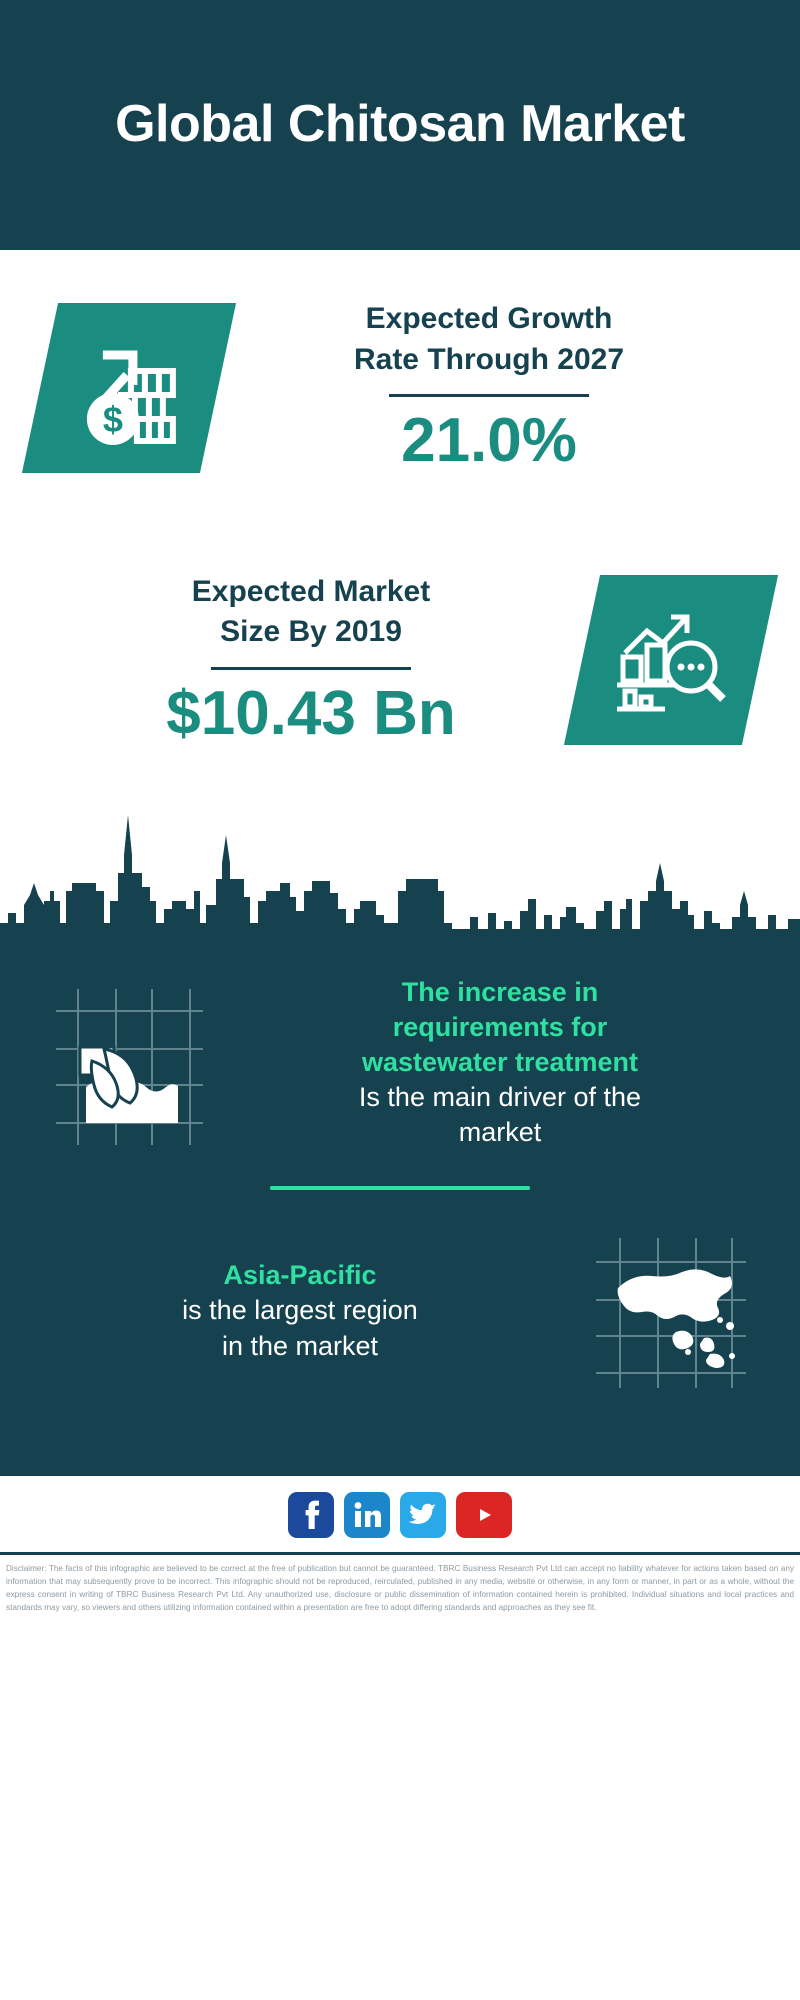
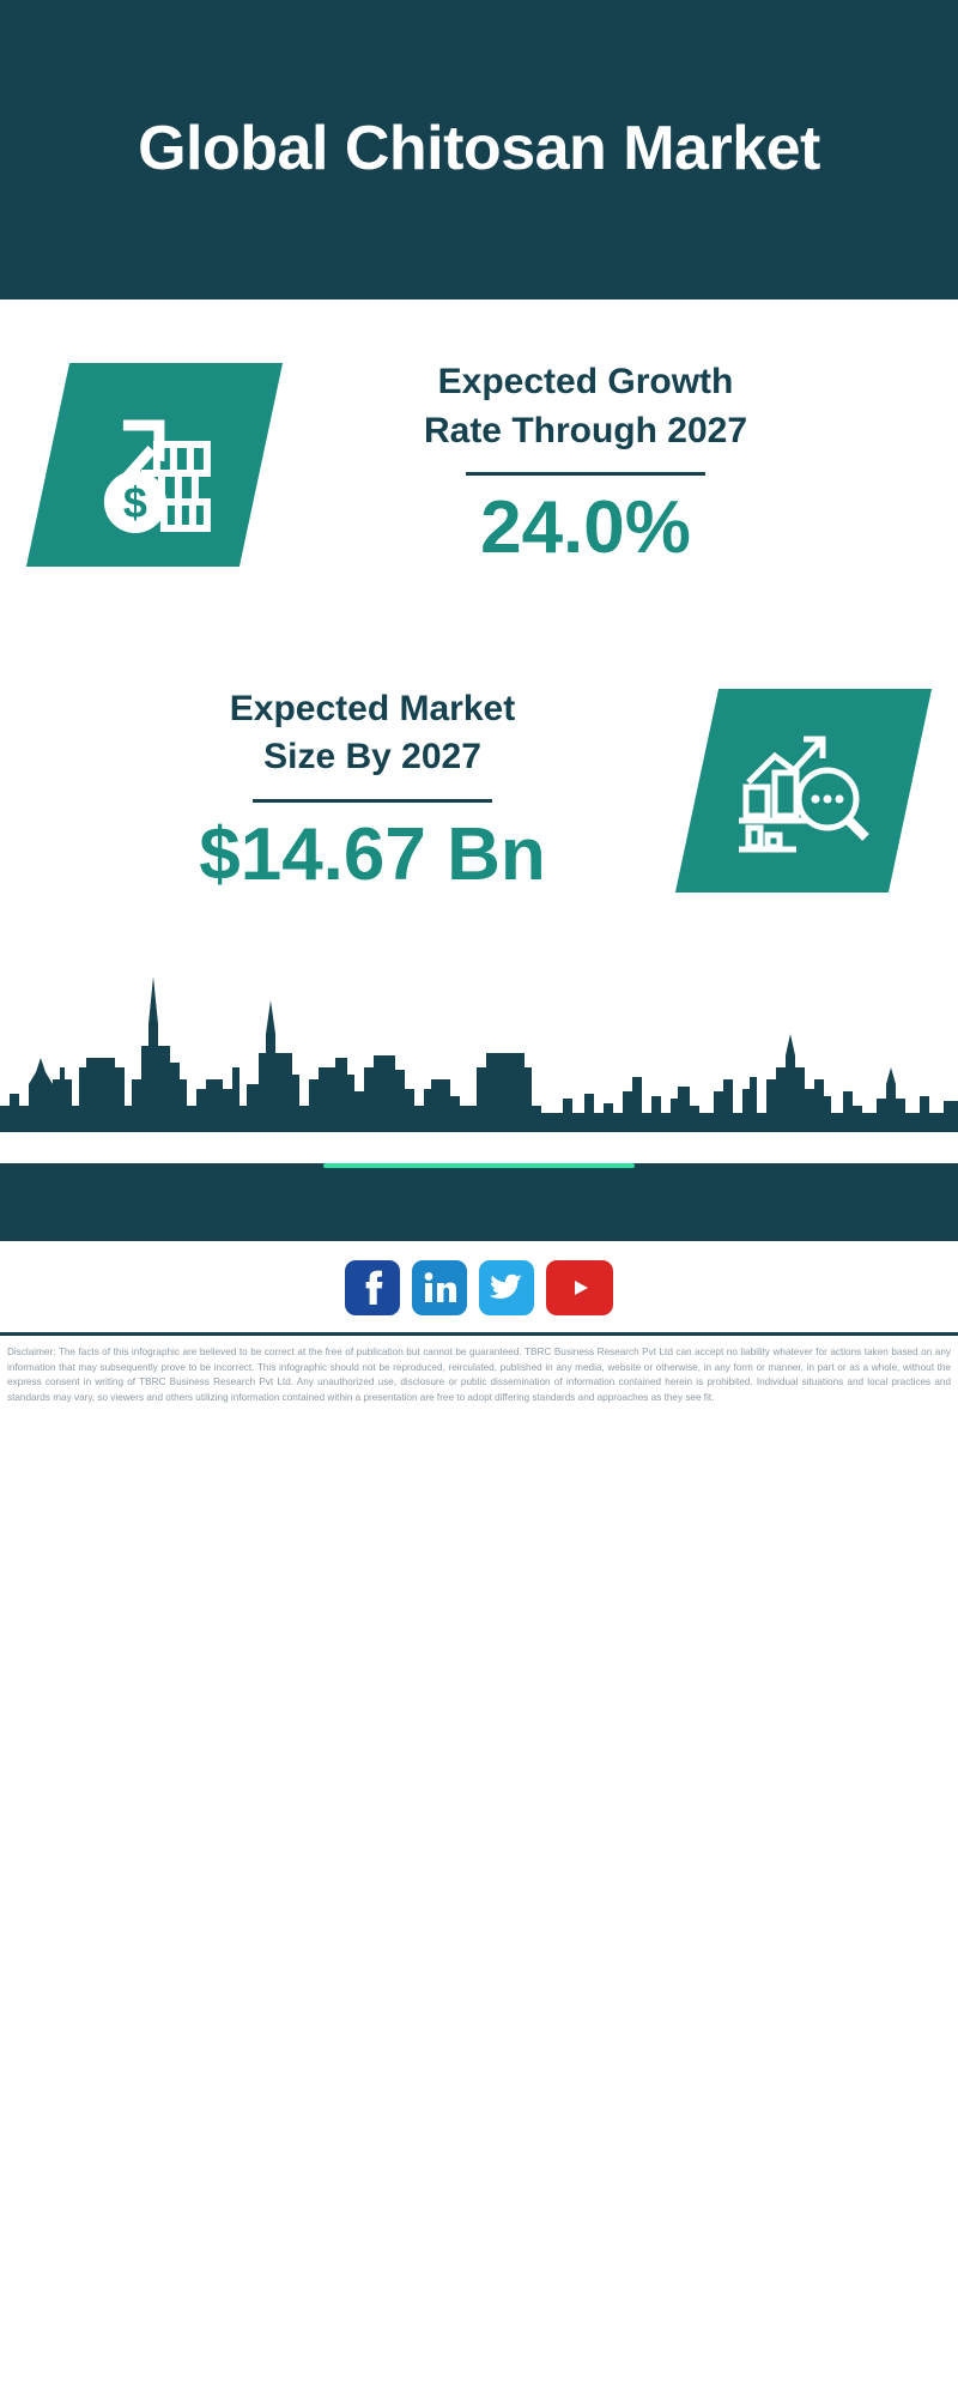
  Global Chitosan Market
  Expected Growth
  Rate Through 2027
- 21.0%
+ 24.0%
  Expected Market
- Size By 2019
+ Size By 2027
- $10.43 Bn
+ $14.67 Bn
- The increase in
- requirements for
- wastewater treatment
- Is the main driver of the
- market
- Asia-Pacific
- is the largest region
- in the market
  Disclaimer: The facts of this infographic are believed to be correct at the free of publication but cannot be guaranteed. TBRC Business Research Pvt Ltd can accept no liability whatever for actions taken based on any information that may subsequently prove to be incorrect. This infographic should not be reproduced, reirculated, published in any media, website or otherwise, in any form or manner, in part or as a whole, without the express consent in writing of TBRC Business Research Pvt Ltd. Any unauthorized use, disclosure or public dissemination of information contained herein is prohibited. Individual situations and local practices and standards may vary, so viewers and others utilizing information contained within a presentation are free to adopt differing standards and approaches as they see fit.
